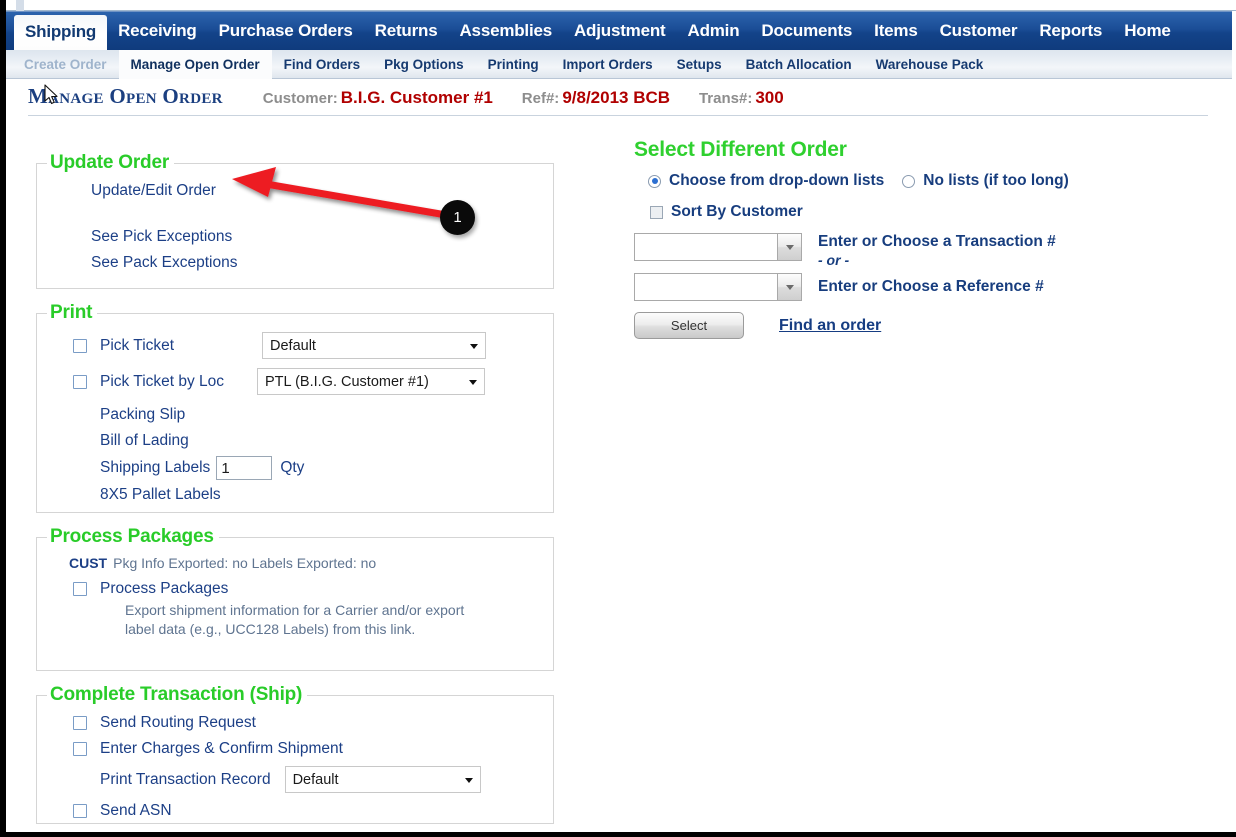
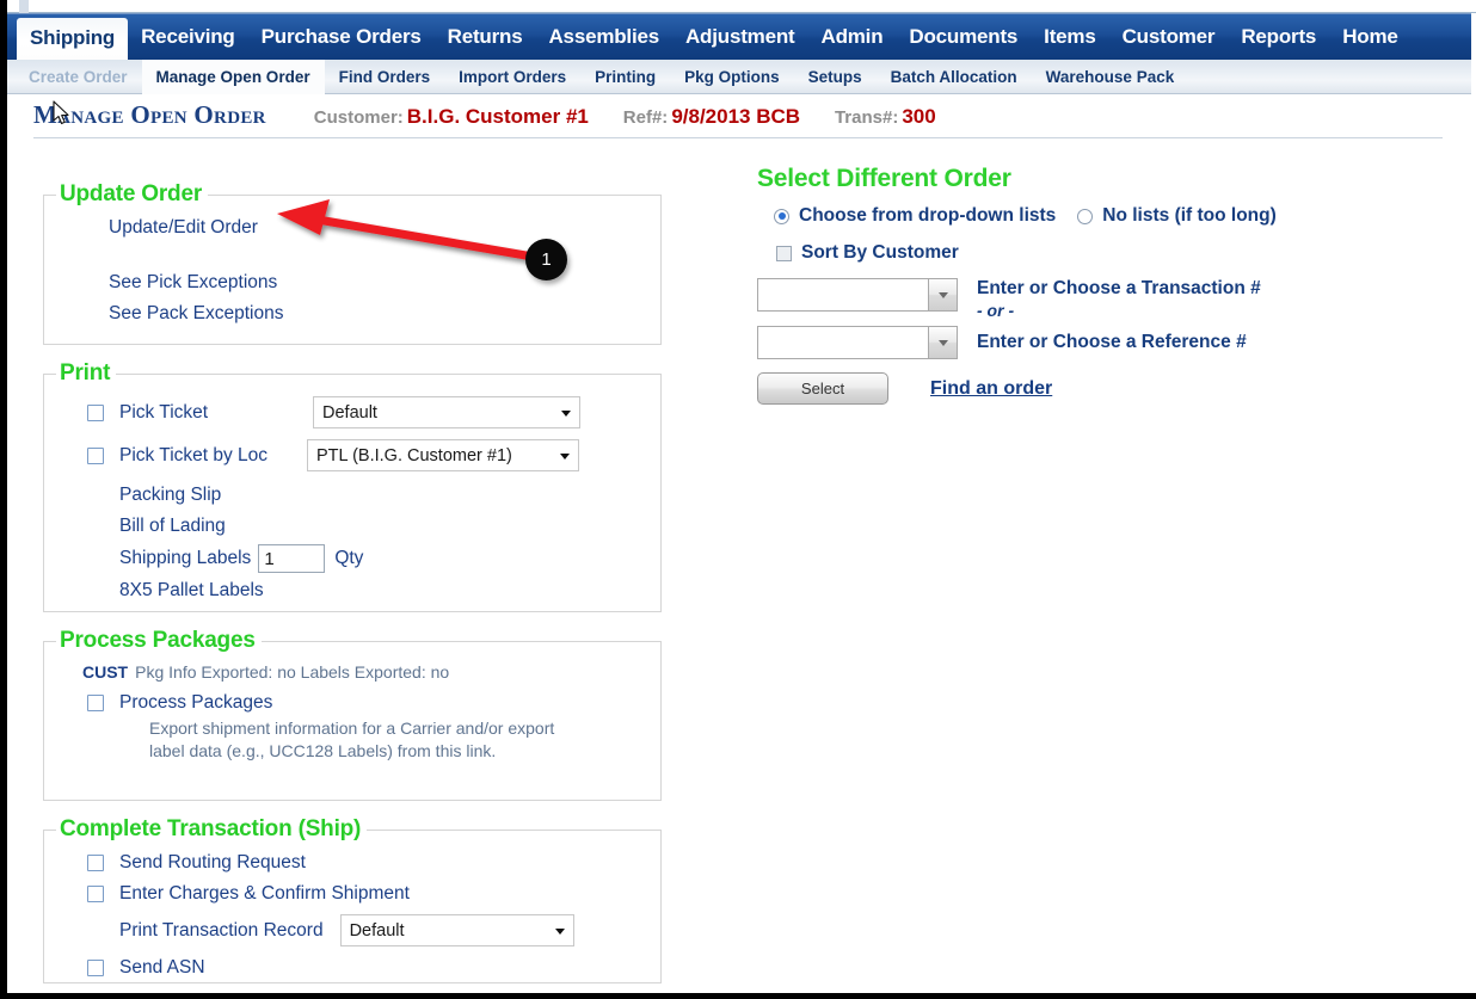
  Shipping
  Receiving
  Purchase Orders
  Returns
  Assemblies
  Adjustment
  Admin
  Documents
  Items
  Customer
  Reports
  Home
  Create Order
  Manage Open Order
  Find Orders
- Pkg Options
+ Import Orders
  Printing
- Import Orders
+ Pkg Options
  Setups
  Batch Allocation
  Warehouse Pack
  Mnage Open Order
  Customer: B.I.G. Customer #1 Ref#: 9/8/2013 BCB Trans#: 300
  Update Order
  Update/Edit Order
  See Pick Exceptions
  See Pack Exceptions
  Print
  Pick Ticket
  Default
  Pick Ticket by Loc
  PTL (B.I.G. Customer #1)
  Packing Slip
  Bill of Lading
  Shipping Labels
  1
  Qty
  8X5 Pallet Labels
  Process Packages
  CUST
  Pkg Info Exported: no Labels Exported: no
  Process Packages
  Export shipment information for a Carrier and/or export label data (e.g., UCC128 Labels) from this link.
  Complete Transaction (Ship)
  Send Routing Request
  Enter Charges & Confirm Shipment
  Print Transaction Record
  Default
  Send ASN
  Select Different Order
  Choose from drop-down lists
  No lists (if too long)
  Sort By Customer
  Enter or Choose a Transaction #
  - or -
  Enter or Choose a Reference #
  Select
  Find an order
  1
